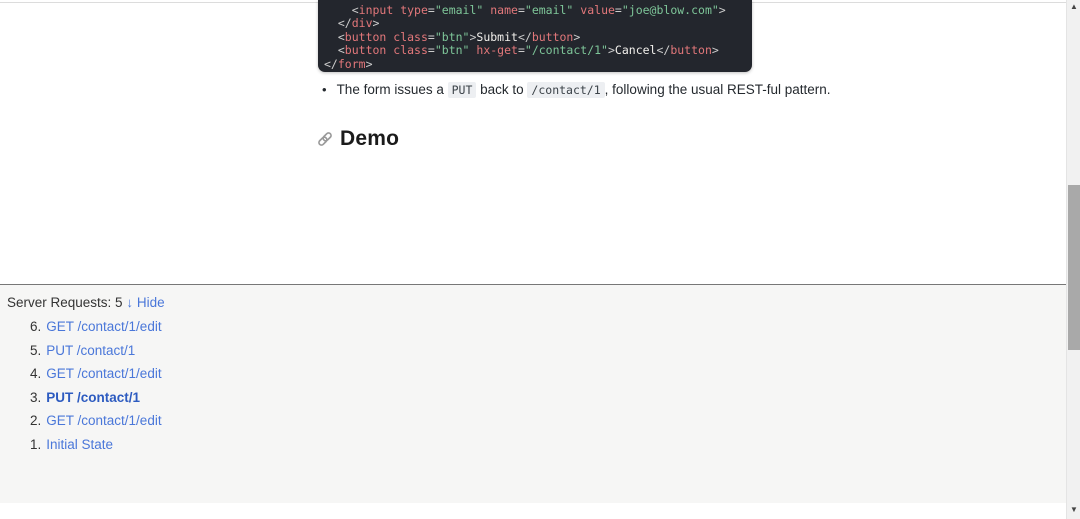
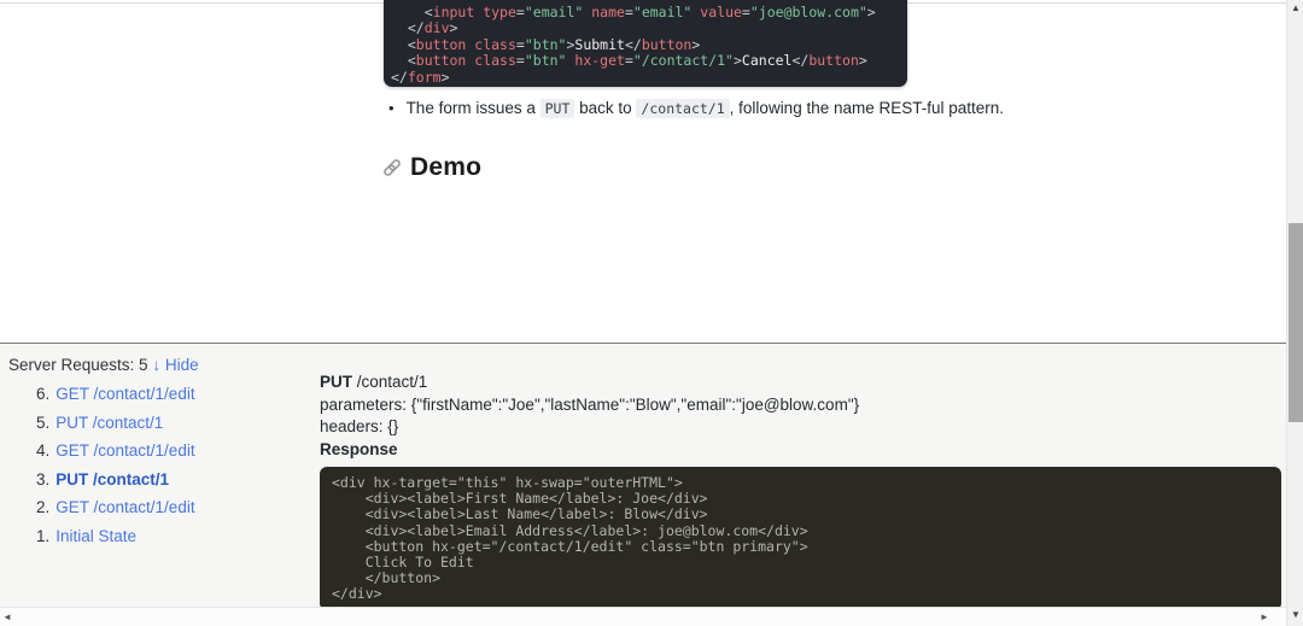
  <input type="email" name="email" value="joe@blow.com"> </div> <button class="btn">Submit</button> <button class="btn" hx-get="/contact/1">Cancel</button> </form>
- • The form issues a PUT back to /contact/1 , following the usual REST-ful pattern.
+ • The form issues a PUT back to /contact/1 , following the name REST-ful pattern.
  Demo
  Server Requests: 5 ↓ Hide
  6. GET /contact/1/edit
  5. PUT /contact/1
  4. GET /contact/1/edit
  3. PUT /contact/1
  2. GET /contact/1/edit
  1. Initial State
+ PUT /contact/1
+ parameters: {"firstName":"Joe","lastName":"Blow","email":"joe@blow.com"}
+ headers: {}
+ Response
+ <div hx-target="this" hx-swap="outerHTML">
+ <div><label>First Name</label>: Joe</div>
+ <div><label>Last Name</label>: Blow</div>
+ <div><label>Email Address</label>: joe@blow.com</div>
+ <button hx-get="/contact/1/edit" class="btn primary">
+ Click To Edit
+ </button>
+ </div>
+ ◄
+ ►
  ▲
  ▼
